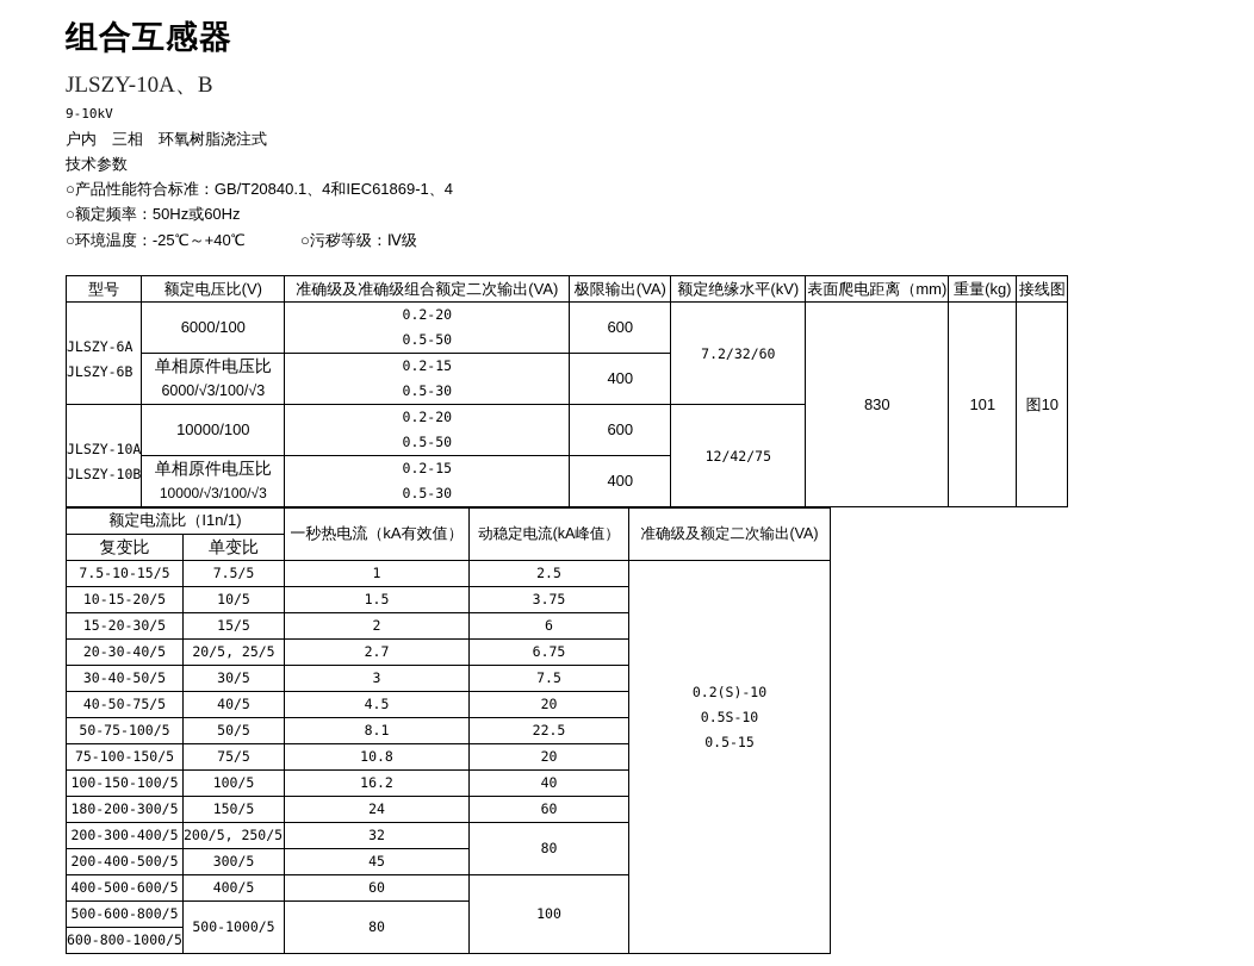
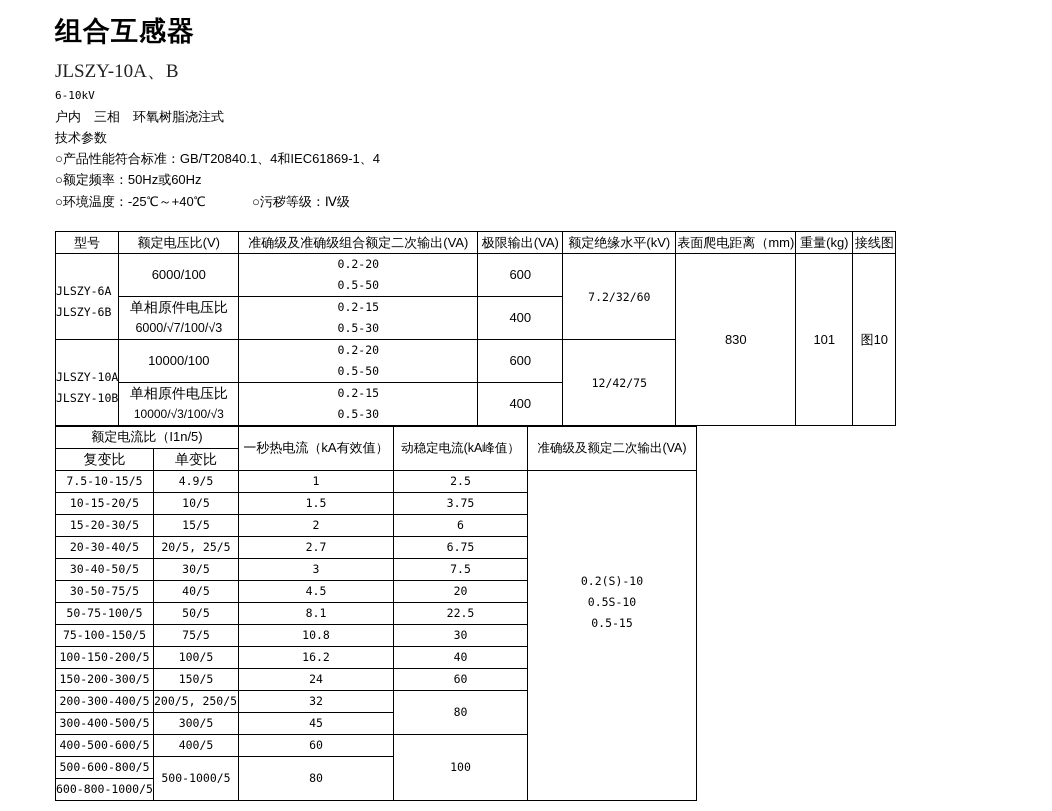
  组合互感器
  JLSZY-10A、B
- 9-10kV
+ 6-10kV
  户内 三相 环氧树脂浇注式
  技术参数
  ○产品性能符合标准：GB/T20840.1、4和IEC61869-1、4
  ○额定频率：50Hz或60Hz
  ○环境温度：-25℃～+40℃
  ○污秽等级：Ⅳ级
  型号	额定电压比(V)	准确级及准确级组合额定二次输出(VA)	极限输出(VA)	额定绝缘水平(kV)	表面爬电距离（mm)	重量(kg)	接线图
  JLSZY-6A JLSZY-6B	6000/100	0.2-20 0.5-50	600	7.2/32/60	830	101	图10
- 单相原件电压比 6000/√3/100/√3	0.2-15 0.5-30	400
+ 单相原件电压比 6000/√7/100/√3	0.2-15 0.5-30	400
  JLSZY-10A JLSZY-10B	10000/100	0.2-20 0.5-50	600	12/42/75
  单相原件电压比 10000/√3/100/√3	0.2-15 0.5-30	400
- 额定电流比（I1n/1)	一秒热电流（kA有效值）	动稳定电流(kA峰值）	准确级及额定二次输出(VA)
+ 额定电流比（I1n/5)	一秒热电流（kA有效值）	动稳定电流(kA峰值）	准确级及额定二次输出(VA)
  复变比	单变比
- 7.5-10-15/5	7.5/5	1	2.5	0.2(S)-10 0.5S-10 0.5-15
+ 7.5-10-15/5	4.9/5	1	2.5	0.2(S)-10 0.5S-10 0.5-15
  10-15-20/5	10/5	1.5	3.75
  15-20-30/5	15/5	2	6
  20-30-40/5	20/5, 25/5	2.7	6.75
  30-40-50/5	30/5	3	7.5
- 40-50-75/5	40/5	4.5	20
+ 30-50-75/5	40/5	4.5	20
  50-75-100/5	50/5	8.1	22.5
- 75-100-150/5	75/5	10.8	20
+ 75-100-150/5	75/5	10.8	30
- 100-150-100/5	100/5	16.2	40
+ 100-150-200/5	100/5	16.2	40
- 180-200-300/5	150/5	24	60
+ 150-200-300/5	150/5	24	60
  200-300-400/5	200/5, 250/5	32	80
- 200-400-500/5	300/5	45
+ 300-400-500/5	300/5	45
  400-500-600/5	400/5	60	100
  500-600-800/5	500-1000/5	80
  600-800-1000/5
